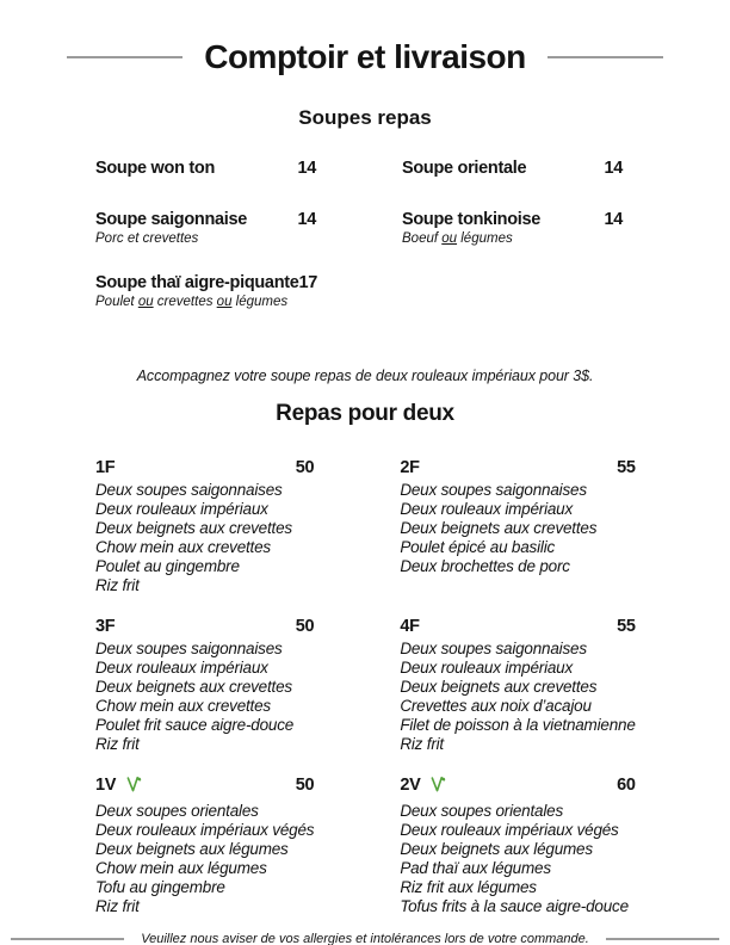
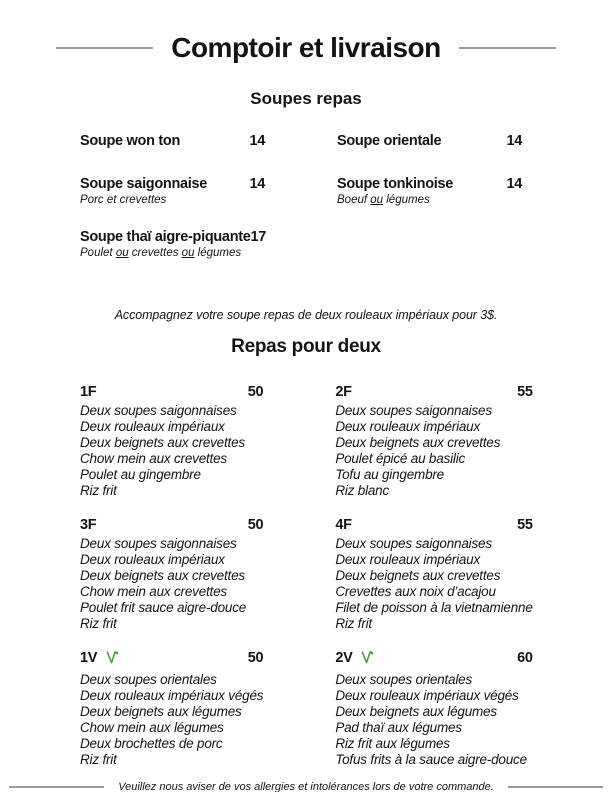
  Comptoir et livraison
  Soupes repas
  Soupe won ton
  14
  Soupe saigonnaise
  14
  Porc et crevettes
  Soupe thaï aigre-piquante
  17
  Poulet ou crevettes ou légumes
  Soupe orientale
  14
  Soupe tonkinoise
  14
  Boeuf ou légumes
  Accompagnez votre soupe repas de deux rouleaux impériaux pour 3$.
  Repas pour deux
  1F
  50
  Deux soupes saigonnaises
  Deux rouleaux impériaux
  Deux beignets aux crevettes
  Chow mein aux crevettes
  Poulet au gingembre
  Riz frit
  2F
  55
  Deux soupes saigonnaises
  Deux rouleaux impériaux
  Deux beignets aux crevettes
  Poulet épicé au basilic
- Deux brochettes de porc
+ Tofu au gingembre
+ Riz blanc
  3F
  50
  Deux soupes saigonnaises
  Deux rouleaux impériaux
  Deux beignets aux crevettes
  Chow mein aux crevettes
  Poulet frit sauce aigre-douce
  Riz frit
  4F
  55
  Deux soupes saigonnaises
  Deux rouleaux impériaux
  Deux beignets aux crevettes
  Crevettes aux noix d’acajou
  Filet de poisson à la vietnamienne
  Riz frit
  1V
  50
  Deux soupes orientales
  Deux rouleaux impériaux végés
  Deux beignets aux légumes
  Chow mein aux légumes
- Tofu au gingembre
+ Deux brochettes de porc
  Riz frit
  2V
  60
  Deux soupes orientales
  Deux rouleaux impériaux végés
  Deux beignets aux légumes
  Pad thaï aux légumes
  Riz frit aux légumes
  Tofus frits à la sauce aigre-douce
  Veuillez nous aviser de vos allergies et intolérances lors de votre commande.
